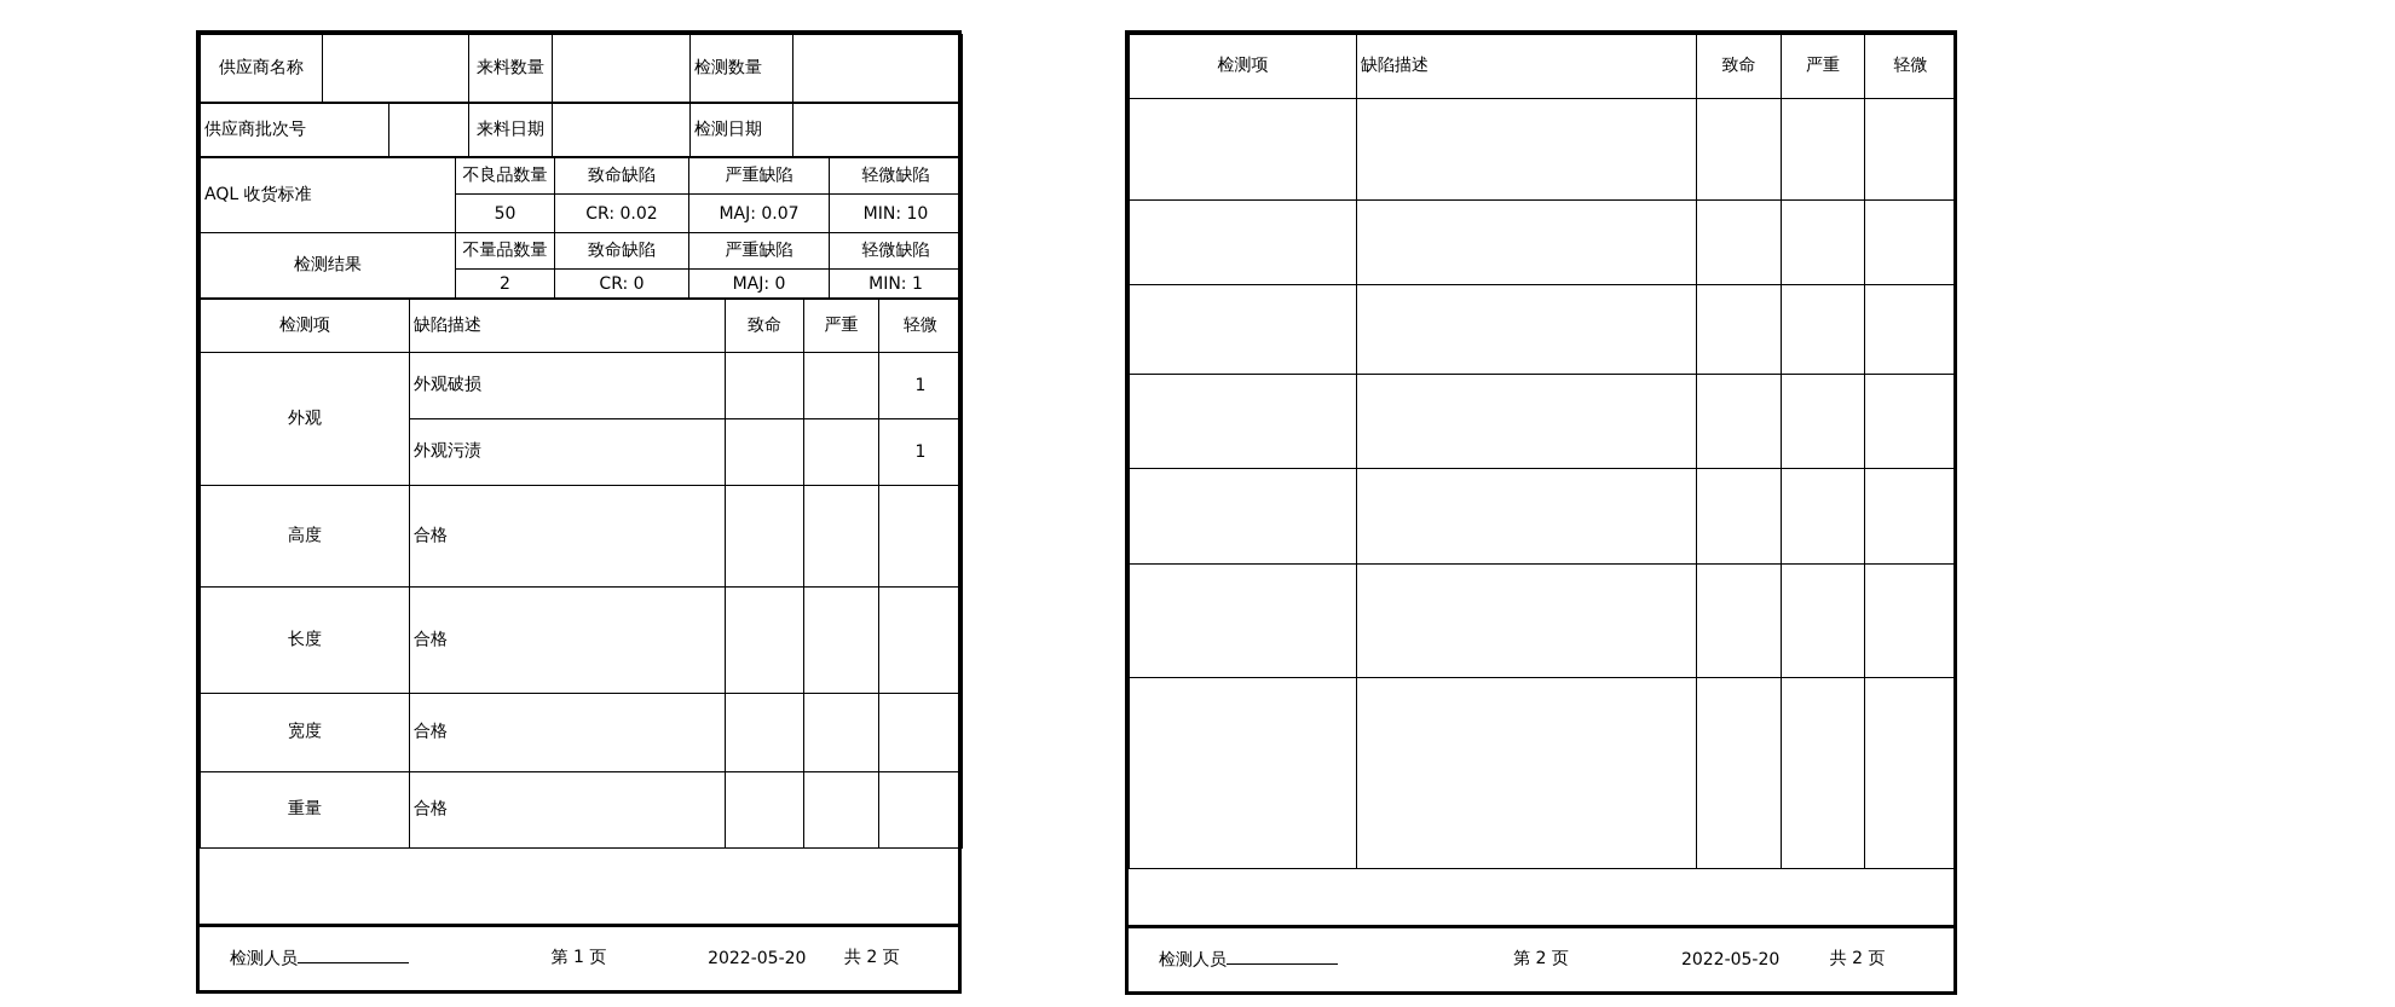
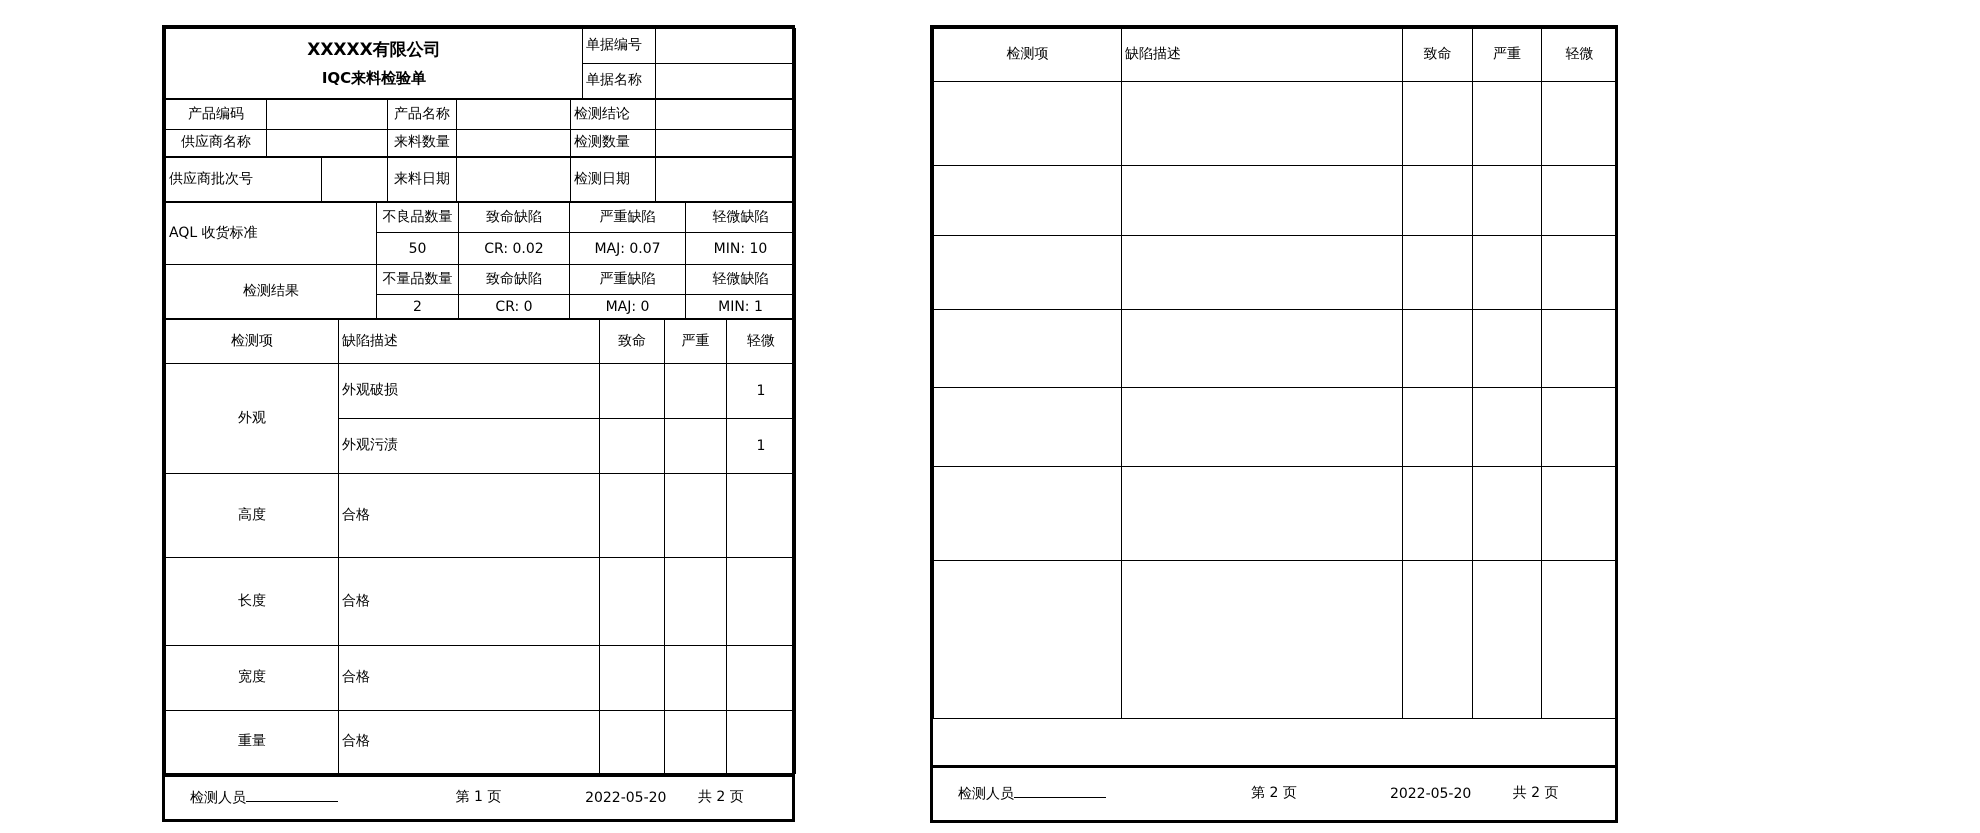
+ XXXXX有限公司 IQC来料检验单	单据编号
+ 单据名称
+ 产品编码		产品名称		检测结论
  供应商名称		来料数量		检测数量
  供应商批次号		来料日期		检测日期
  AQL 收货标准	不良品数量	致命缺陷	严重缺陷	轻微缺陷
  50	CR: 0.02	MAJ: 0.07	MIN: 10
  检测结果	不量品数量	致命缺陷	严重缺陷	轻微缺陷
  2	CR: 0	MAJ: 0	MIN: 1
  检测项	缺陷描述	致命	严重	轻微
  外观	外观破损			1
  外观污渍			1
  高度	合格
  长度	合格
  宽度	合格
  重量	合格
  检测人员
  第 1 页
  2022-05-20
  共 2 页
  检测项	缺陷描述	致命	严重	轻微
  检测人员
  第 2 页
  2022-05-20
  共 2 页
